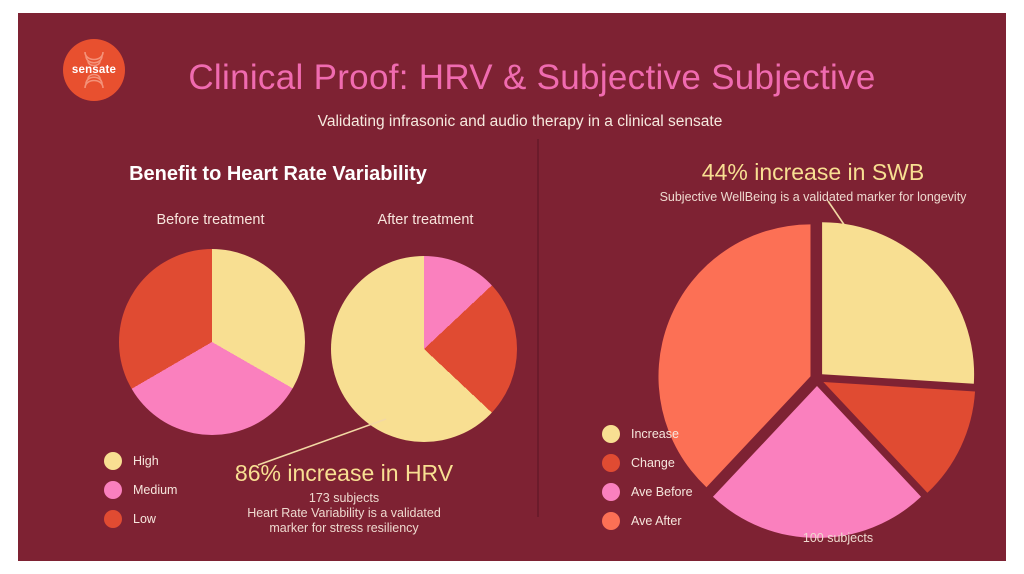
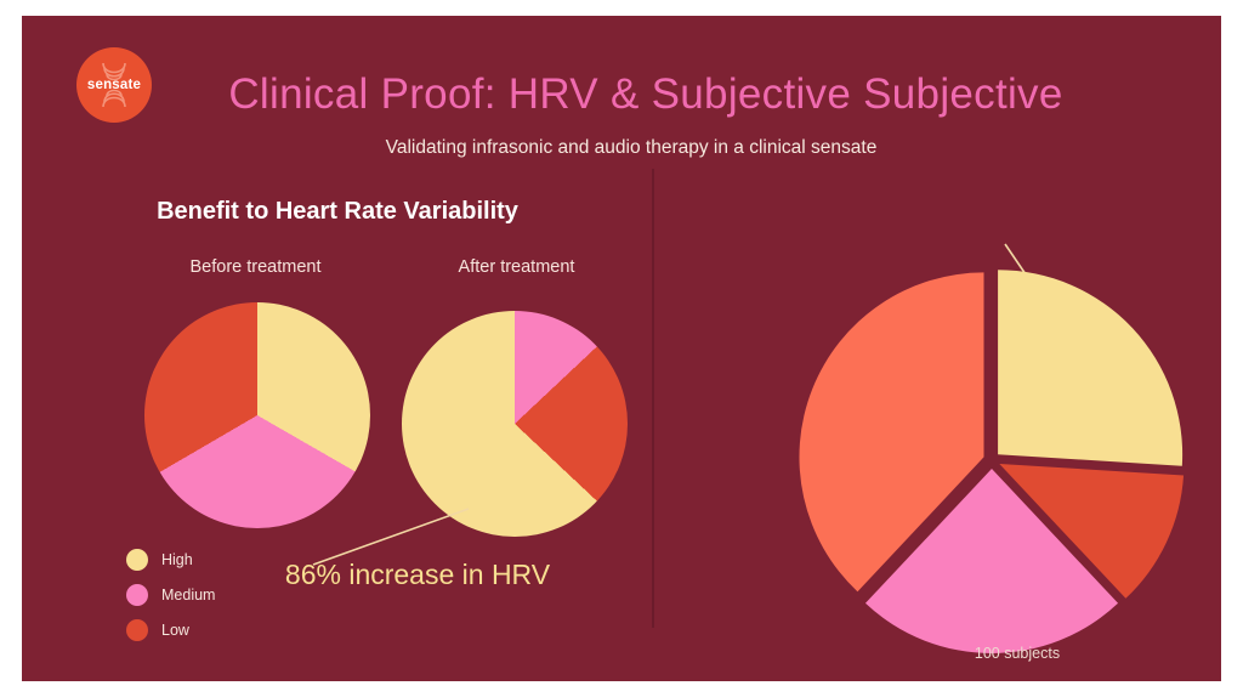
  sensate
  Clinical Proof: HRV & Subjective Subjective
  Validating infrasonic and audio therapy in a clinical sensate
  Benefit to Heart Rate Variability
  Before treatment
  After treatment
  High
  Medium
  Low
  86% increase in HRV
- 173 subjects
- Heart Rate Variability is a validated
- marker for stress resiliency
- 44% increase in SWB
- Subjective WellBeing is a validated marker for longevity
- Increase
- Change
- Ave Before
- Ave After
  100 subjects
